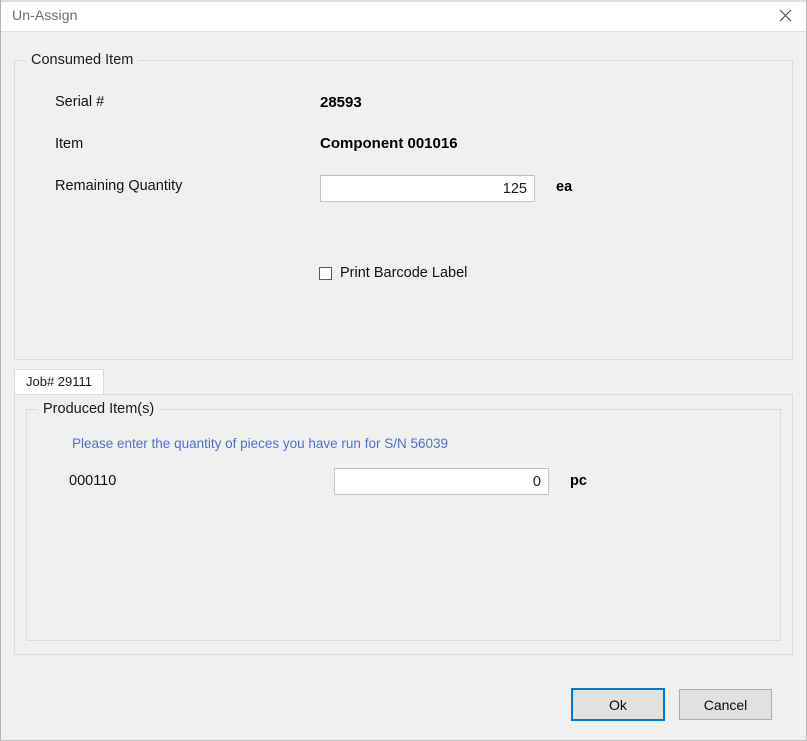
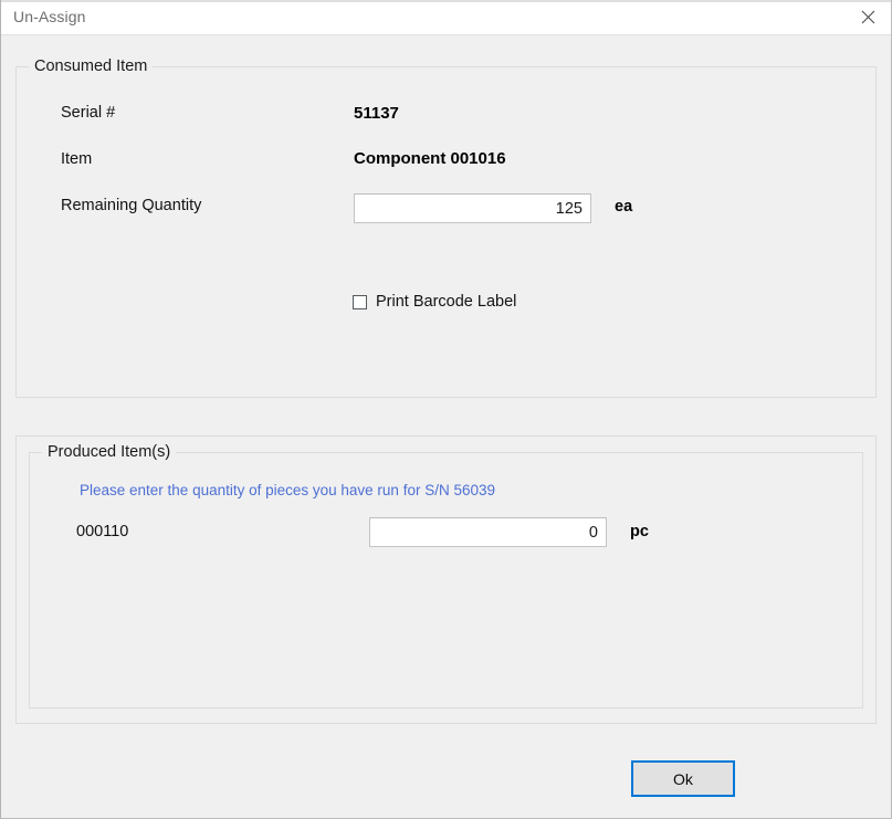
  Un-Assign
  Consumed Item
  Serial #
- 28593
+ 51137
  Item
  Component 001016
  Remaining Quantity
  125
  ea
  Print Barcode Label
- Job# 29111
  Produced Item(s)
  Please enter the quantity of pieces you have run for S/N 56039
  000110
  0
  pc
  Ok
- Cancel
